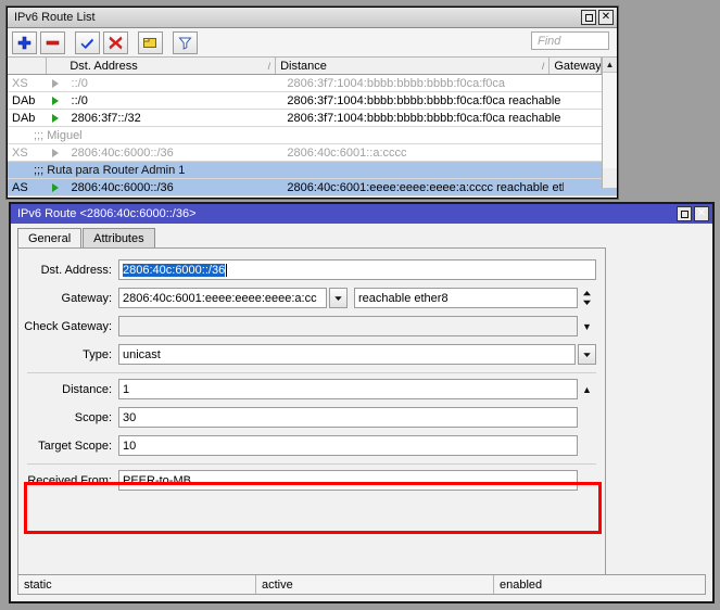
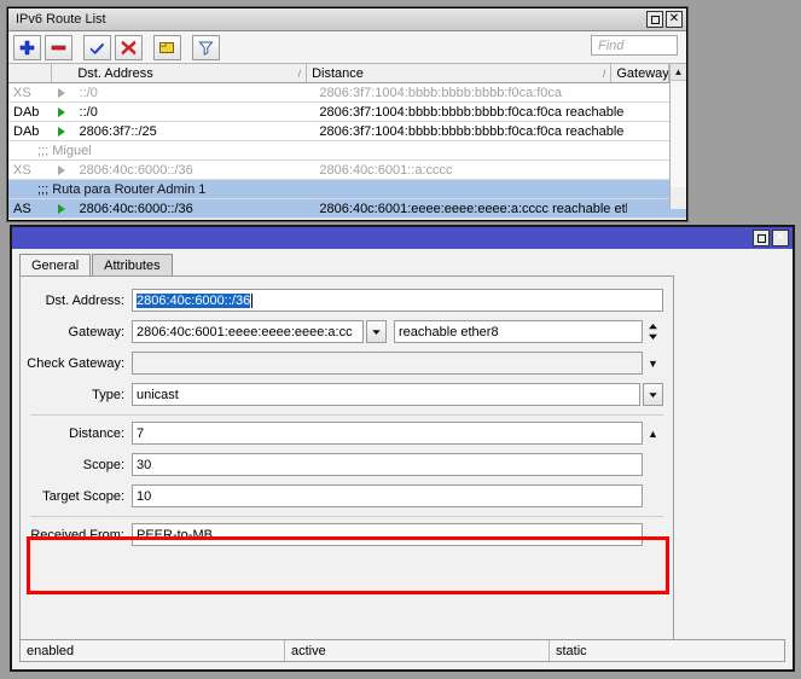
  IPv6 Route List
  ✕
  Find
  Dst. Address
  /
  Distance
  /
  Gateway
  XS
  ::/0
  2806:3f7:1004:bbbb:bbbb:bbbb:f0ca:f0ca
  DAb
  ::/0
  2806:3f7:1004:bbbb:bbbb:bbbb:f0ca:f0ca reachable
  DAb
- 2806:3f7::/32
+ 2806:3f7::/25
  2806:3f7:1004:bbbb:bbbb:bbbb:f0ca:f0ca reachable
  ;;; Miguel
  XS
  2806:40c:6000::/36
  2806:40c:6001::a:cccc
  ;;; Ruta para Router Admin 1
  AS
  2806:40c:6000::/36
  2806:40c:6001:eeee:eeee:eeee:a:cccc reachable et
  ▲
- IPv6 Route <2806:40c:6000::/36>
  General
  Attributes
  Dst. Address:
  2806:40c:6000::/36
  Gateway:
  2806:40c:6001:eeee:eeee:eeee:a:cc
  reachable ether8
  Check Gateway:
  ▼
  Type:
  unicast
  Distance:
- 1
+ 7
  ▲
  Scope:
  30
  Target Scope:
  10
  Received From:
  PEER-to-MB
- static
+ enabled
  active
- enabled
+ static
